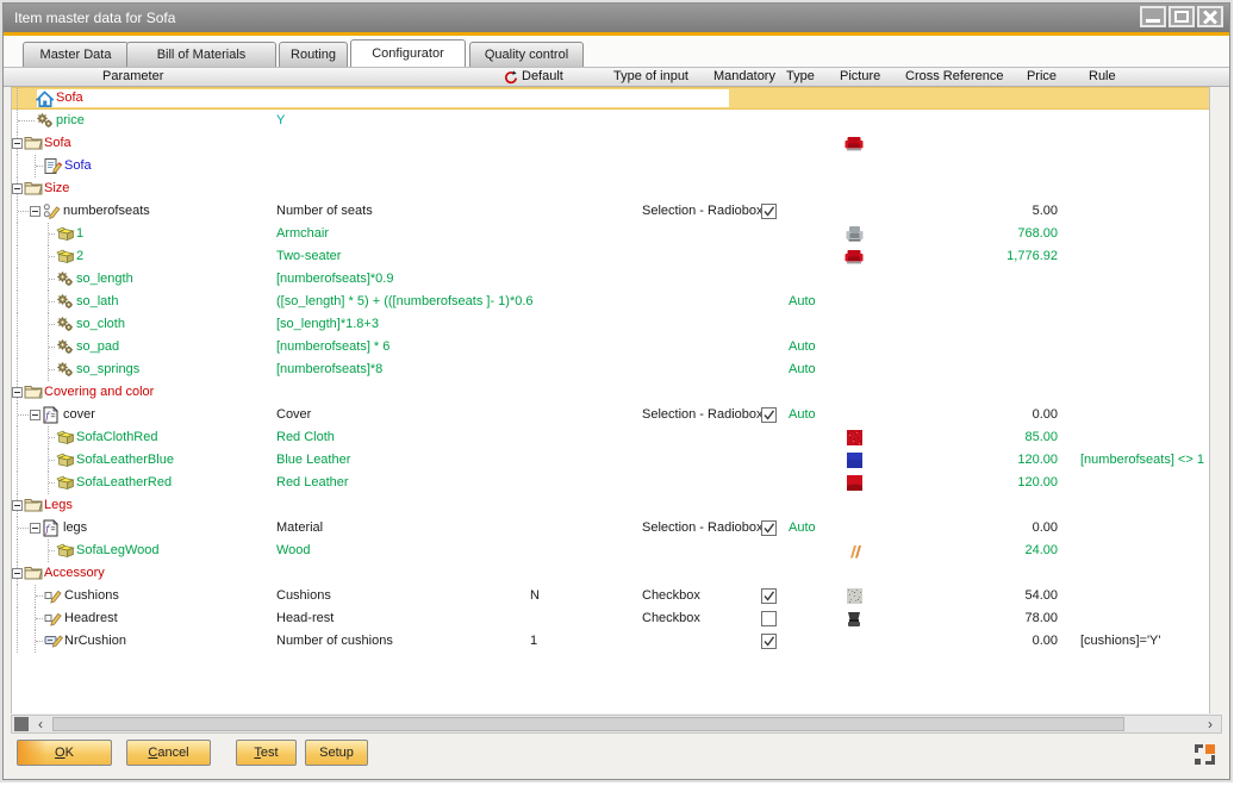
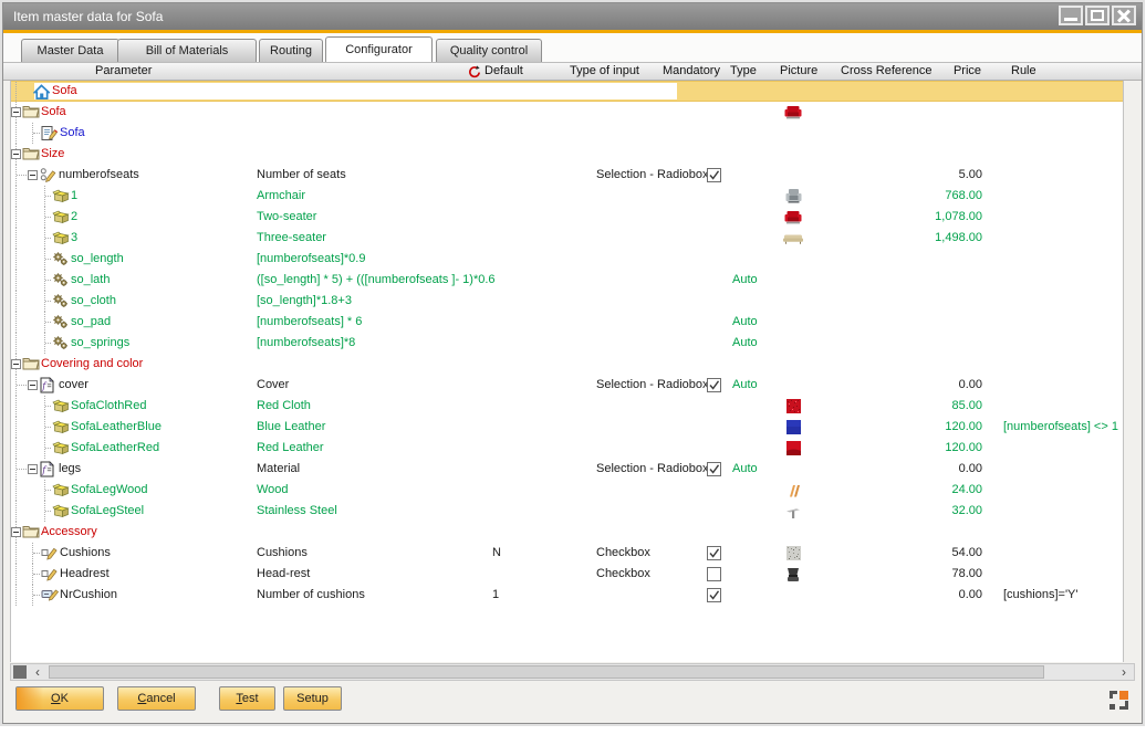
  Item master data for Sofa
  Master Data
  Bill of Materials
  Routing
  Configurator
  Quality control
  Parameter
  Default
  Type of input
  Mandatory
  Type
  Picture
  Cross Reference
  Price
  Rule
  Sofa
- price
- Y
  Sofa
  Sofa
  Size
  numberofseats
  Number of seats
  Selection - Radiobox
  5.00
  1
  Armchair
  768.00
  2
  Two-seater
- 1,776.92
+ 1,078.00
+ 3
+ Three-seater
+ 1,498.00
  so_length
  [numberofseats]*0.9
  so_lath
  ([so_length] * 5) + (([numberofseats ]- 1)*0.6
  Auto
  so_cloth
  [so_length]*1.8+3
  so_pad
  [numberofseats] * 6
  Auto
  so_springs
  [numberofseats]*8
  Auto
  Covering and color
  f
  cover
  Cover
  Selection - Radiobox
  Auto
  0.00
  SofaClothRed
  Red Cloth
  85.00
  SofaLeatherBlue
  Blue Leather
  120.00
  [numberofseats] <> 1
  SofaLeatherRed
  Red Leather
  120.00
- Legs
  f
  legs
  Material
  Selection - Radiobox
  Auto
  0.00
  SofaLegWood
  Wood
  24.00
+ SofaLegSteel
+ Stainless Steel
+ 32.00
  Accessory
  Cushions
  Cushions
  N
  Checkbox
  54.00
  Headrest
  Head-rest
  Checkbox
  78.00
  NrCushion
  Number of cushions
  1
  0.00
  [cushions]='Y'
  ‹
  ›
  OK
  Cancel
  Test
  Setup
